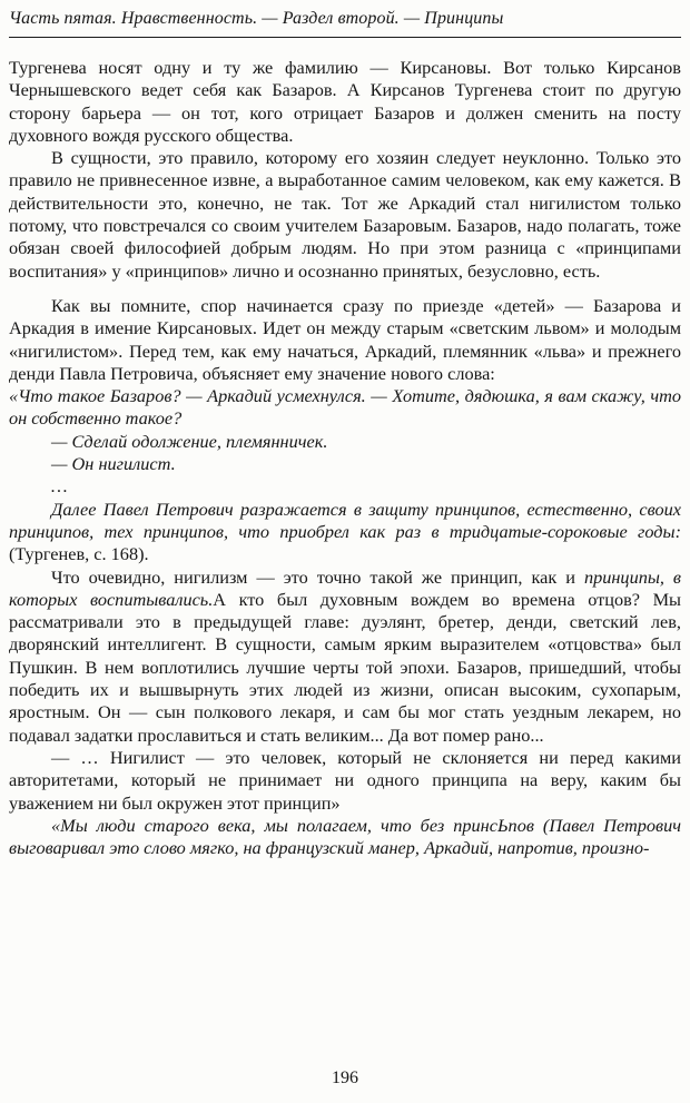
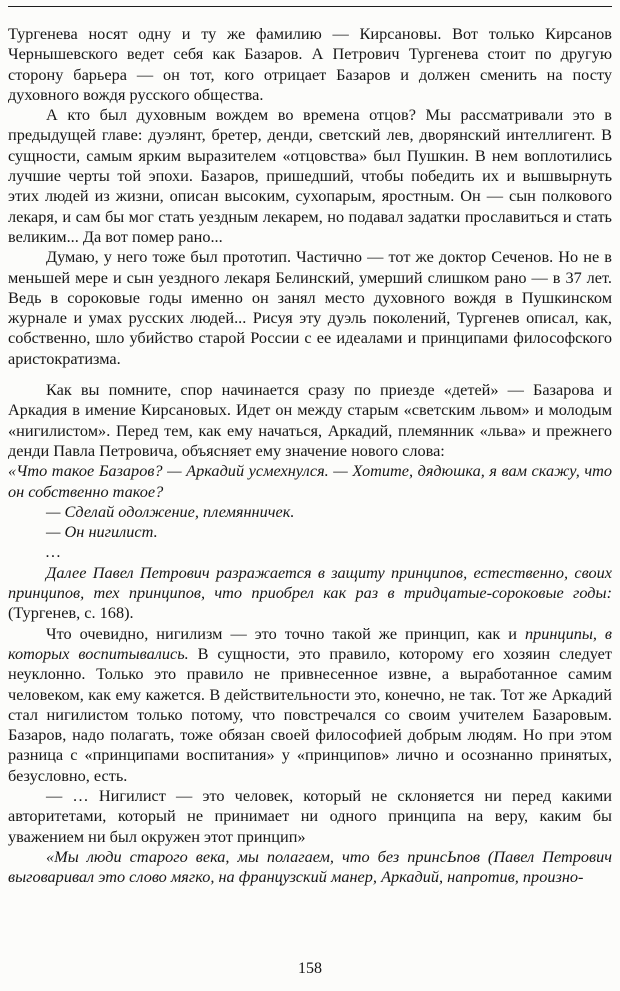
- Часть пятая. Нравственность. — Раздел второй. — Принципы
- Тургенева носят одну и ту же фамилию — Кирсановы. Вот только Кирсанов Чернышевского ведет себя как Базаров. А Кирсанов Тургенева стоит по другую сторону барьера — он тот, кого отрицает Базаров и должен сменить на посту духовного вождя русского общества.
+ Тургенева носят одну и ту же фамилию — Кирсановы. Вот только Кирсанов Чернышевского ведет себя как Базаров. А Петрович Тургенева стоит по другую сторону барьера — он тот, кого отрицает Базаров и должен сменить на посту духовного вождя русского общества.
- В сущности, это правило, которому его хозяин следует неуклонно. Только это правило не привнесенное извне, а выработанное самим человеком, как ему кажется. В действительности это, конечно, не так. Тот же Аркадий стал нигилистом только потому, что повстречался со своим учителем Базаровым. Базаров, надо полагать, тоже обязан своей философией добрым людям. Но при этом разница с «принципами воспитания» у «принципов» лично и осознанно принятых, безусловно, есть.
+ А кто был духовным вождем во времена отцов? Мы рассматривали это в предыдущей главе: дуэлянт, бретер, денди, светский лев, дворянский интеллигент. В сущности, самым ярким выразителем «отцовства» был Пушкин. В нем воплотились лучшие черты той эпохи. Базаров, пришедший, чтобы победить их и вышвырнуть этих людей из жизни, описан высоким, сухопарым, яростным. Он — сын полкового лекаря, и сам бы мог стать уездным лекарем, но подавал задатки прославиться и стать великим... Да вот помер рано...
+ Думаю, у него тоже был прототип. Частично — тот же доктор Сеченов. Но не в меньшей мере и сын уездного лекаря Белинский, умерший слишком рано — в 37 лет. Ведь в сороковые годы именно он занял место духовного вождя в Пушкинском журнале и умах русских людей... Рисуя эту дуэль поколений, Тургенев описал, как, собственно, шло убийство старой России с ее идеалами и принципами философского аристократизма.
  Как вы помните, спор начинается сразу по приезде «детей» — Базарова и Аркадия в имение Кирсановых. Идет он между старым «светским львом» и молодым «нигилистом». Перед тем, как ему начаться, Аркадий, племянник «льва» и прежнего денди Павла Петровича, объясняет ему значение нового слова:
  «Что такое Базаров? — Аркадий усмехнулся. — Хотите, дядюшка, я вам скажу, что он собственно такое?
  — Сделай одолжение, племянничек.
  — Он нигилист.
  …
  Далее Павел Петрович разражается в защиту принципов, естественно, своих принципов, тех принципов, что приобрел как раз в тридцатые-сороковые годы: (Тургенев, с. 168).
- Что очевидно, нигилизм — это точно такой же принцип, как и принципы, в которых воспитывались.А кто был духовным вождем во времена отцов? Мы рассматривали это в предыдущей главе: дуэлянт, бретер, денди, светский лев, дворянский интеллигент. В сущности, самым ярким выразителем «отцовства» был Пушкин. В нем воплотились лучшие черты той эпохи. Базаров, пришедший, чтобы победить их и вышвырнуть этих людей из жизни, описан высоким, сухопарым, яростным. Он — сын полкового лекаря, и сам бы мог стать уездным лекарем, но подавал задатки прославиться и стать великим... Да вот помер рано...
+ Что очевидно, нигилизм — это точно такой же принцип, как и принципы, в которых воспитывались. В сущности, это правило, которому его хозяин следует неуклонно. Только это правило не привнесенное извне, а выработанное самим человеком, как ему кажется. В действительности это, конечно, не так. Тот же Аркадий стал нигилистом только потому, что повстречался со своим учителем Базаровым. Базаров, надо полагать, тоже обязан своей философией добрым людям. Но при этом разница с «принципами воспитания» у «принципов» лично и осознанно принятых, безусловно, есть.
  — … Нигилист — это человек, который не склоняется ни перед какими авторитетами, который не принимает ни одного принципа на веру, каким бы уважением ни был окружен этот принцип»
  «Мы люди старого века, мы полагаем, что без принсЬпов (Павел Петрович выговаривал это слово мягко, на французский манер, Аркадий, напротив, произно-
- 196
+ 158
